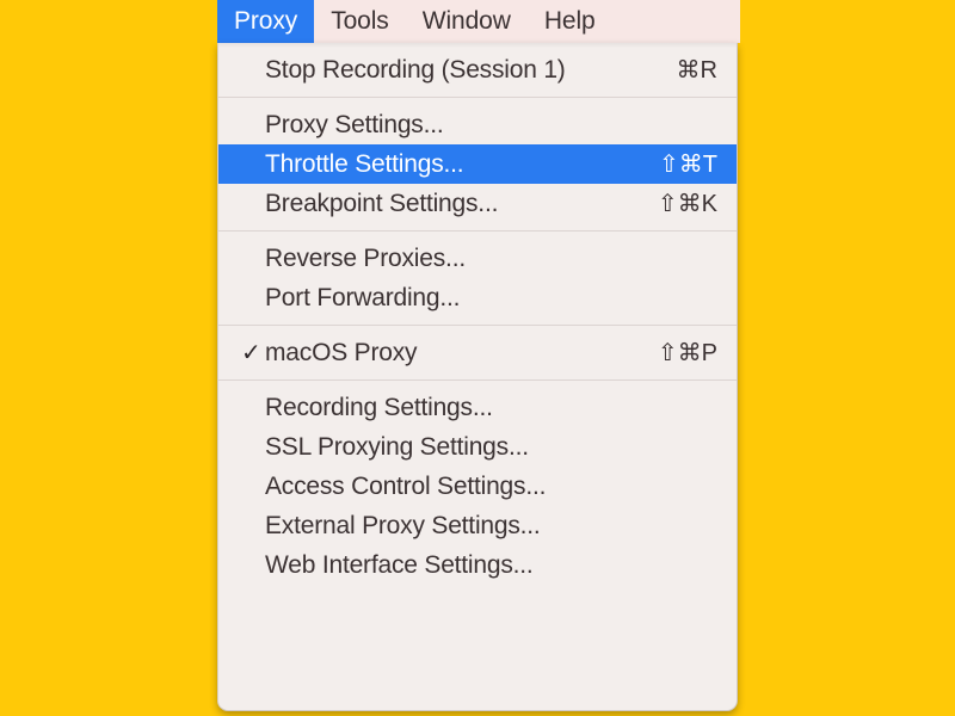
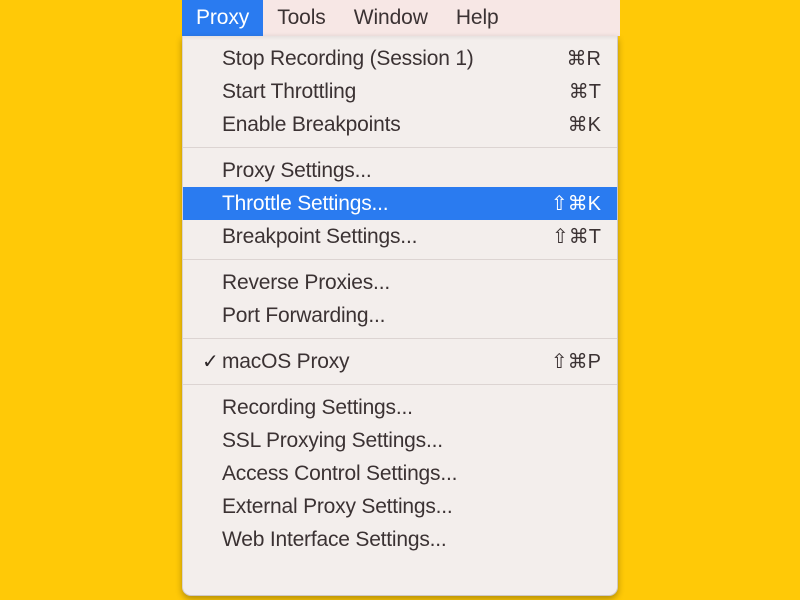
  Proxy
  Tools
  Window
  Help
  Stop Recording (Session 1)
  ⌘R
+ Start Throttling
+ ⌘T
+ Enable Breakpoints
+ ⌘K
  Proxy Settings...
  Throttle Settings...
- ⇧⌘T
+ ⇧⌘K
  Breakpoint Settings...
- ⇧⌘K
+ ⇧⌘T
  Reverse Proxies...
  Port Forwarding...
  ✓
  macOS Proxy
  ⇧⌘P
  Recording Settings...
  SSL Proxying Settings...
  Access Control Settings...
  External Proxy Settings...
  Web Interface Settings...
